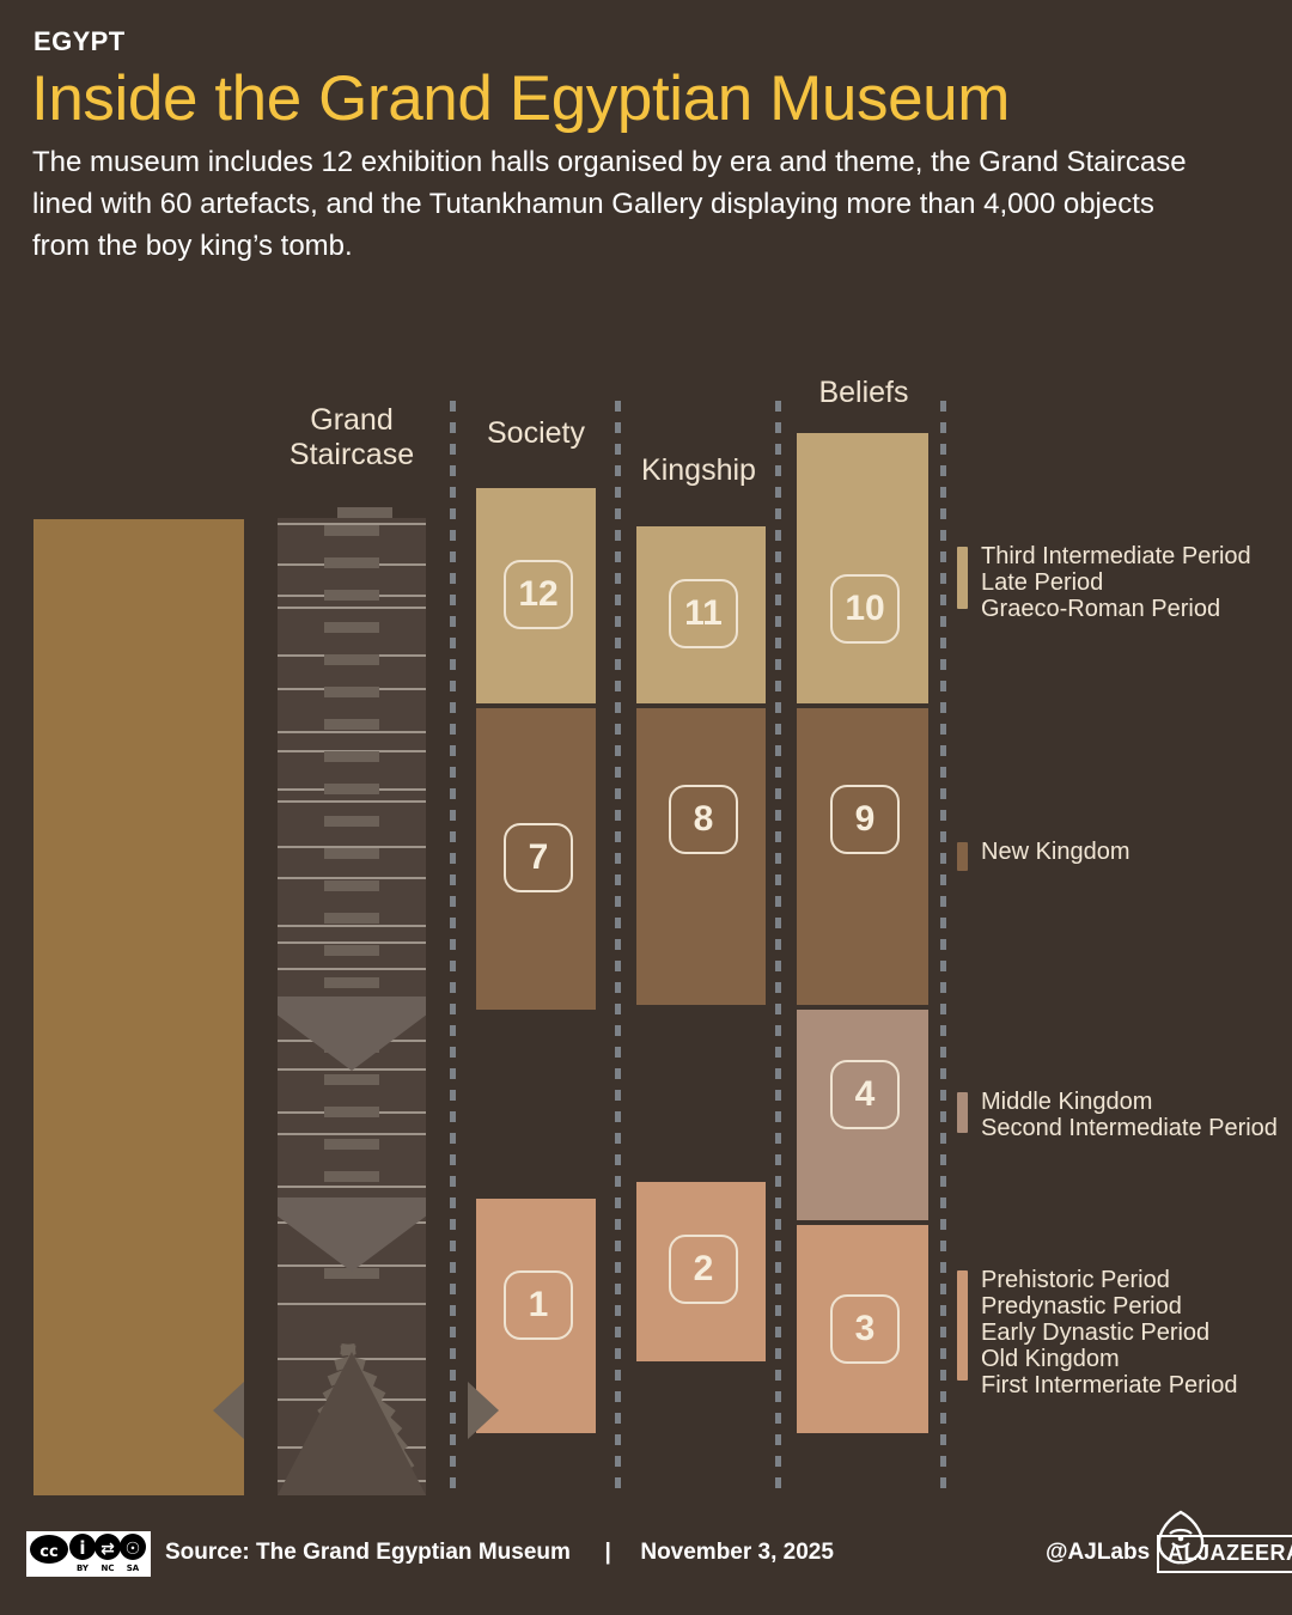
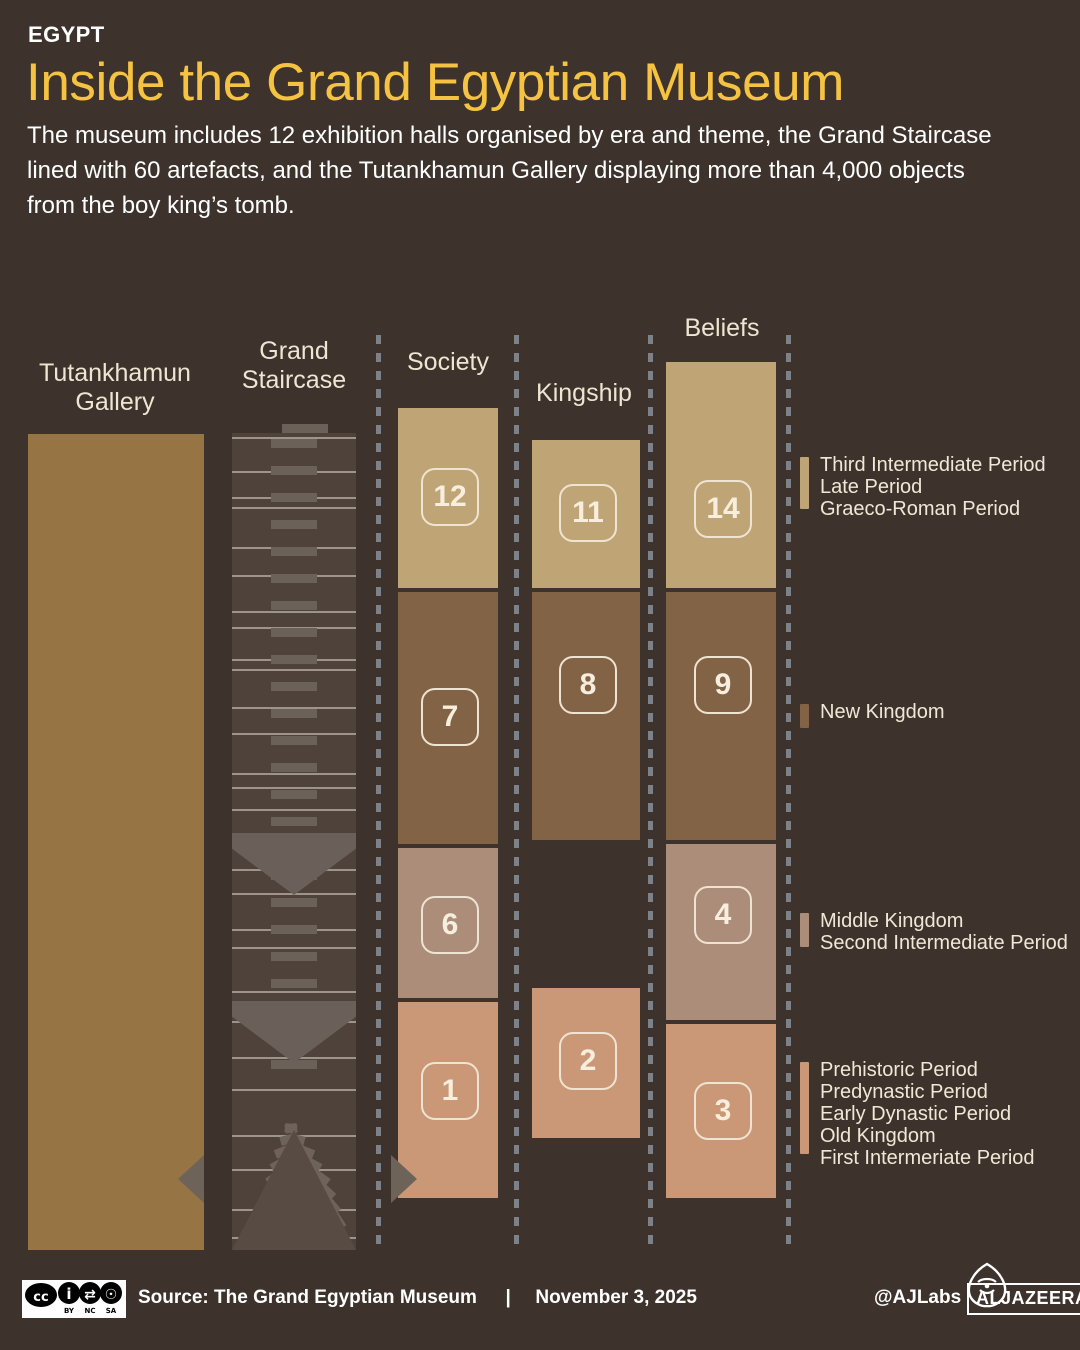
  EGYPT
  Inside the Grand Egyptian Museum
  The museum includes 12 exhibition halls organised by era and theme, the Grand Staircase lined with 60 artefacts, and the Tutankhamun Gallery displaying more than 4,000 objects from the boy king’s tomb.
+ Tutankhamun
+ Gallery
  Grand
  Staircase
  Society
  Kingship
  Beliefs
  12
  7
+ 6
  1
  11
  8
  2
- 10
+ 14
  9
  4
  3
  Third Intermediate Period
  Late Period
  Graeco-Roman Period
  New Kingdom
  Middle Kingdom
  Second Intermediate Period
  Prehistoric Period
  Predynastic Period
  Early Dynastic Period
  Old Kingdom
  First Intermeriate Period
  cc
  i
  ⇄
  ☉
  BY
  NC
  SA
  Source: The Grand Egyptian Museum | November 3, 2025
  @AJLabs
  ALJAZEER
